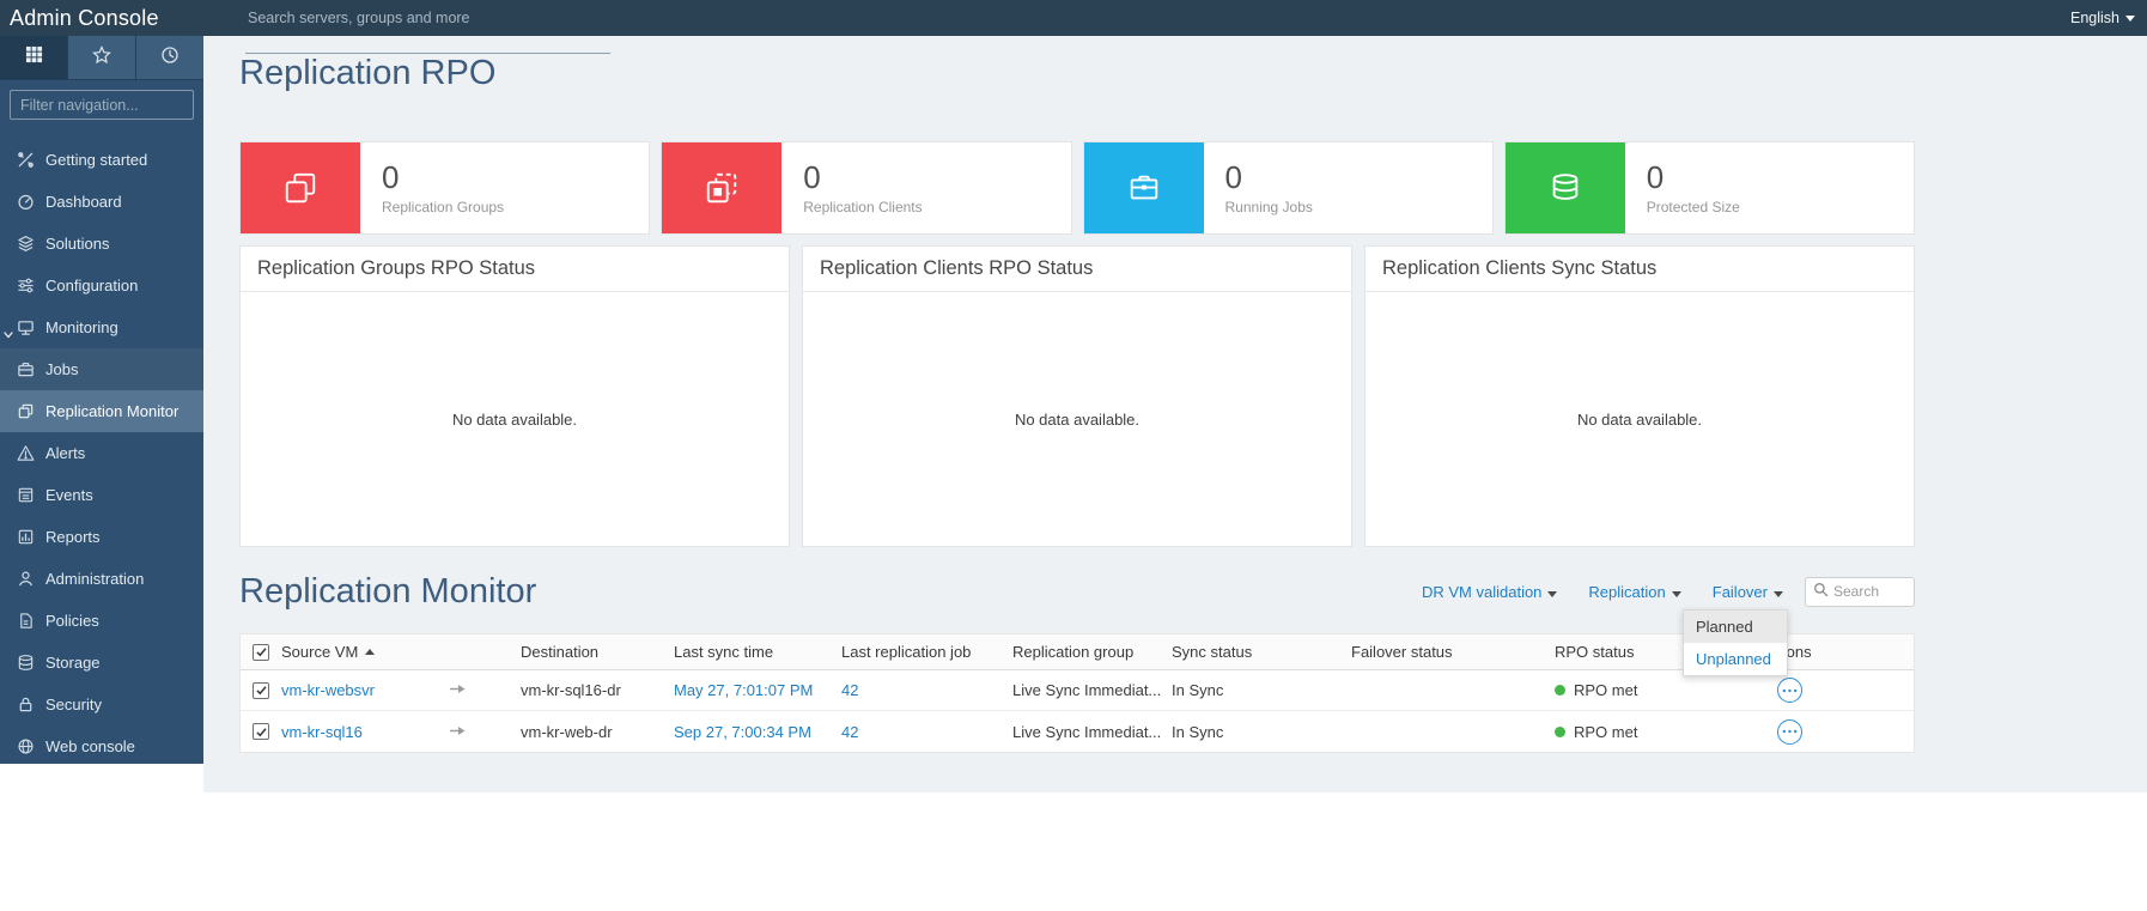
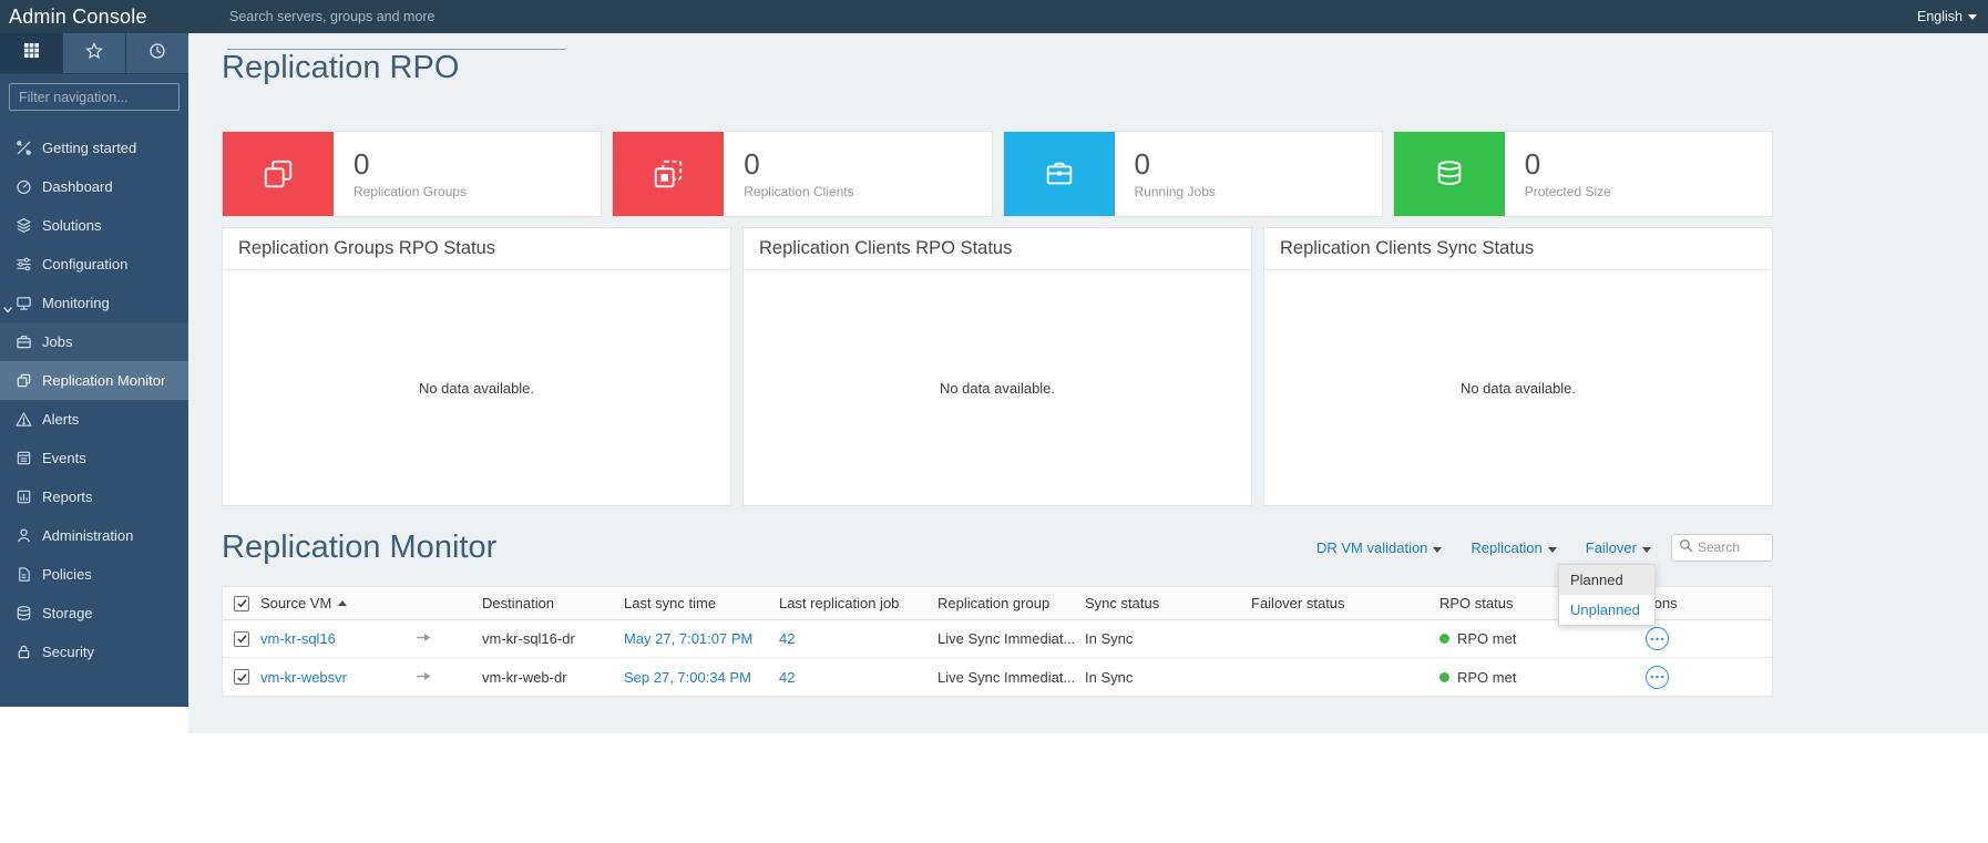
  Admin Console
  Search servers, groups and more
  English
  Filter navigation...
  Getting started
  Dashboard
  Solutions
  Configuration
  Monitoring
  Jobs
  Replication Monitor
  Alerts
  Events
  Reports
  Administration
  Policies
  Storage
  Security
- Web console
  Replication RPO
  0
  Replication Groups
  0
  Replication Clients
  0
  Running Jobs
  0
  Protected Size
  Replication Groups RPO Status
  No data available.
  Replication Clients RPO Status
  No data available.
  Replication Clients Sync Status
  No data available.
  Replication Monitor
  DR VM validation
  Replication
  Failover
  Planned
  Unplanned
  Search
  Source VM
  Destination
  Last sync time
  Last replication job
  Replication group
  Sync status
  Failover status
  RPO status
- vm-kr-websvr
+ vm-kr-sql16
  vm-kr-sql16-dr
  May 27, 7:01:07 PM
  42
  Live Sync Immediat...
  In Sync
  RPO met
- vm-kr-sql16
+ vm-kr-websvr
  vm-kr-web-dr
  Sep 27, 7:00:34 PM
  42
  Live Sync Immediat...
  In Sync
  RPO met
